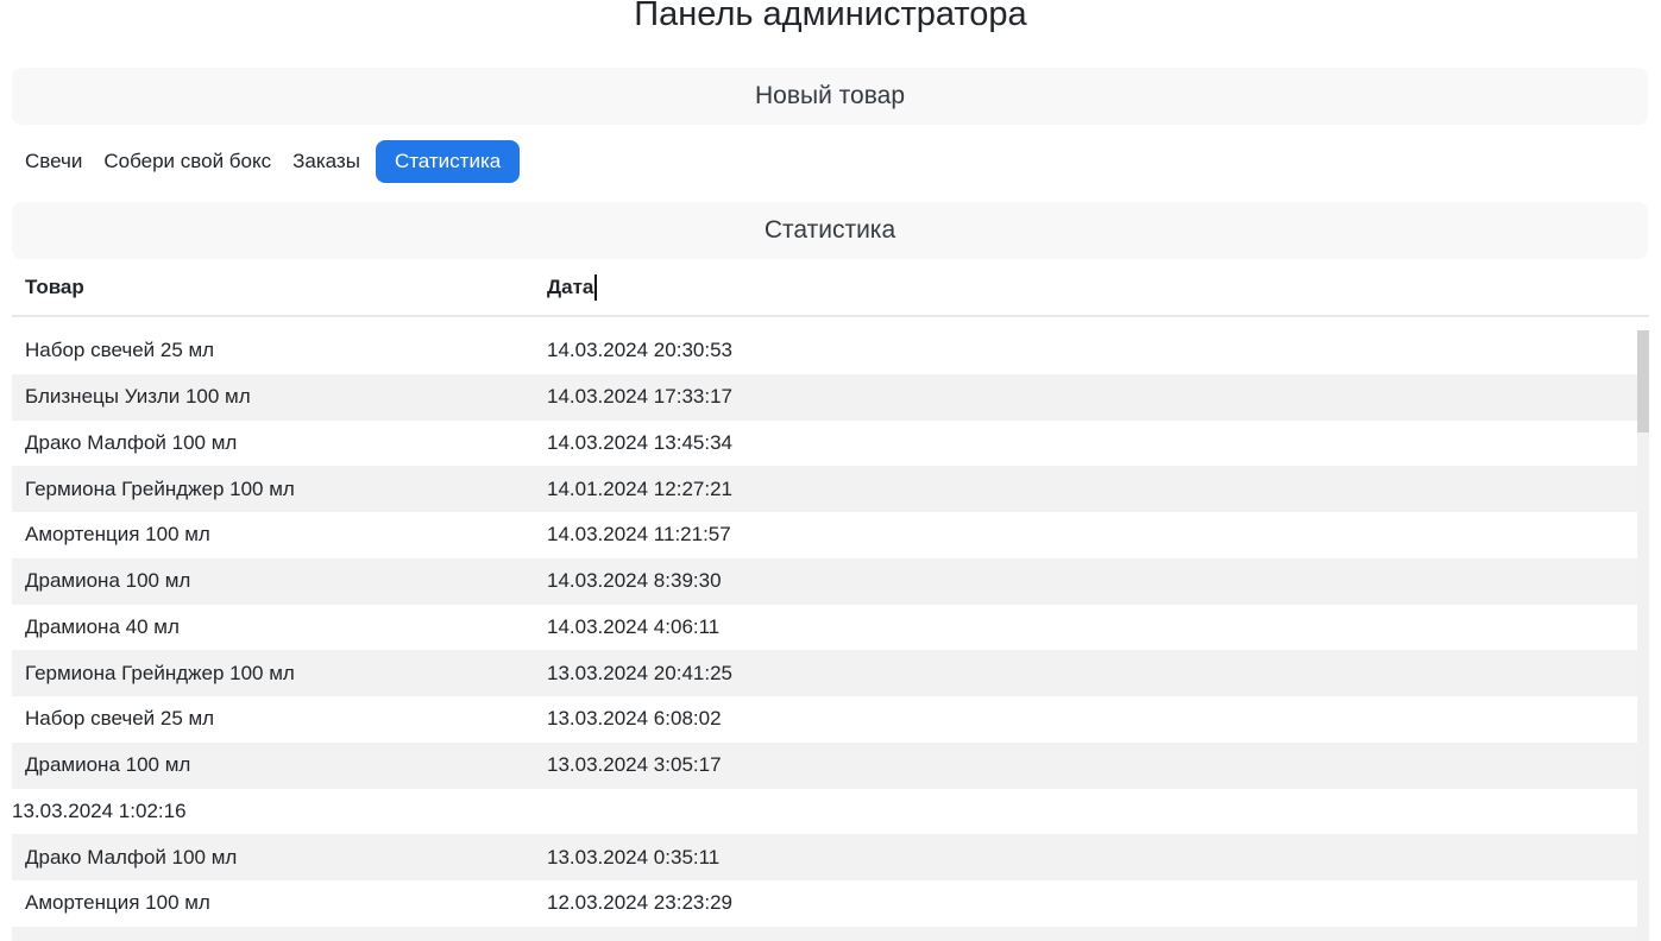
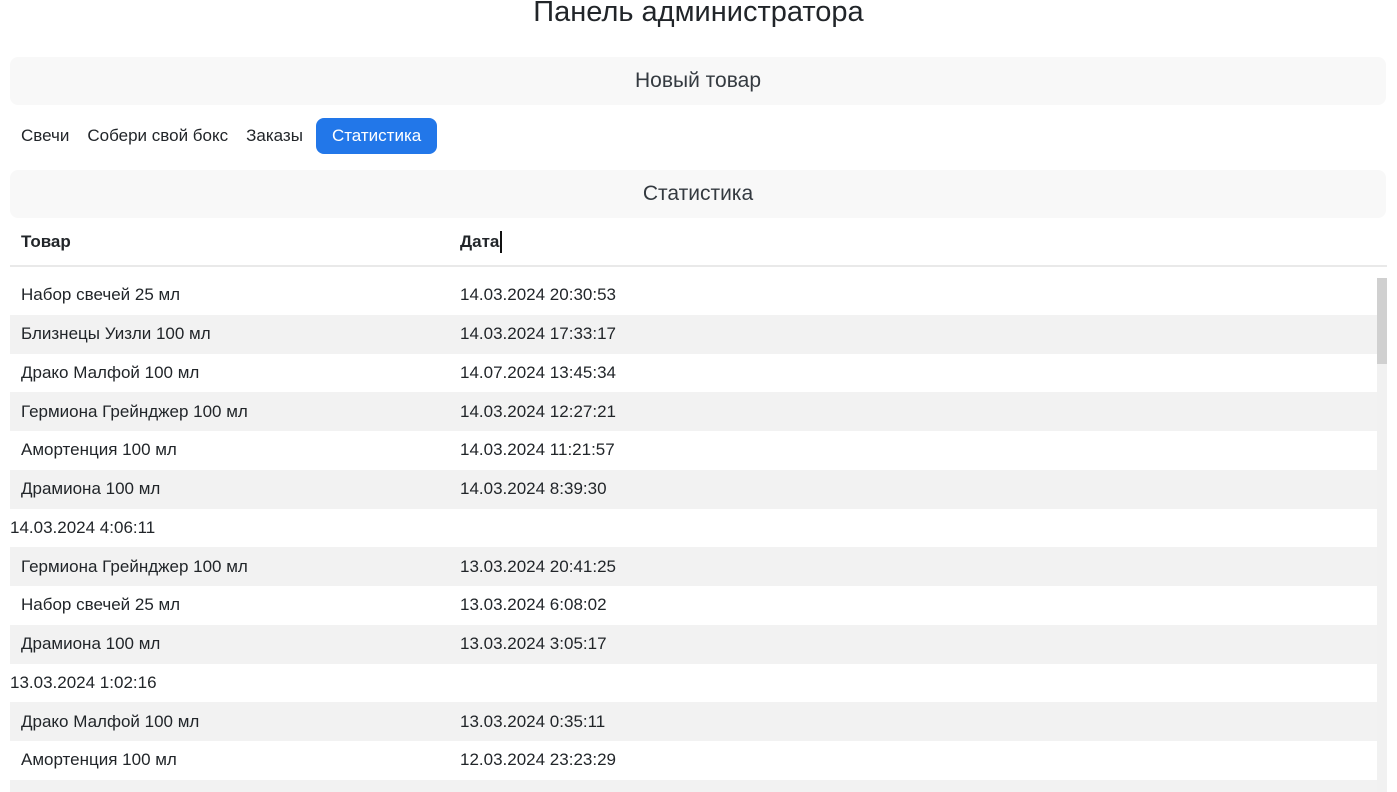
  Панель администратора
  Новый товар
  Свечи
  Собери свой бокс
  Заказы
  Статистика
  Статистика
  Товар
  Дата
  Набор свечей 25 мл
  14.03.2024 20:30:53
  Близнецы Уизли 100 мл
  14.03.2024 17:33:17
  Драко Малфой 100 мл
- 14.03.2024 13:45:34
+ 14.07.2024 13:45:34
  Гермиона Грейнджер 100 мл
- 14.01.2024 12:27:21
+ 14.03.2024 12:27:21
  Амортенция 100 мл
  14.03.2024 11:21:57
  Драмиона 100 мл
  14.03.2024 8:39:30
- Драмиона 40 мл
  14.03.2024 4:06:11
  Гермиона Грейнджер 100 мл
  13.03.2024 20:41:25
  Набор свечей 25 мл
  13.03.2024 6:08:02
  Драмиона 100 мл
  13.03.2024 3:05:17
  13.03.2024 1:02:16
  Драко Малфой 100 мл
  13.03.2024 0:35:11
  Амортенция 100 мл
  12.03.2024 23:23:29
